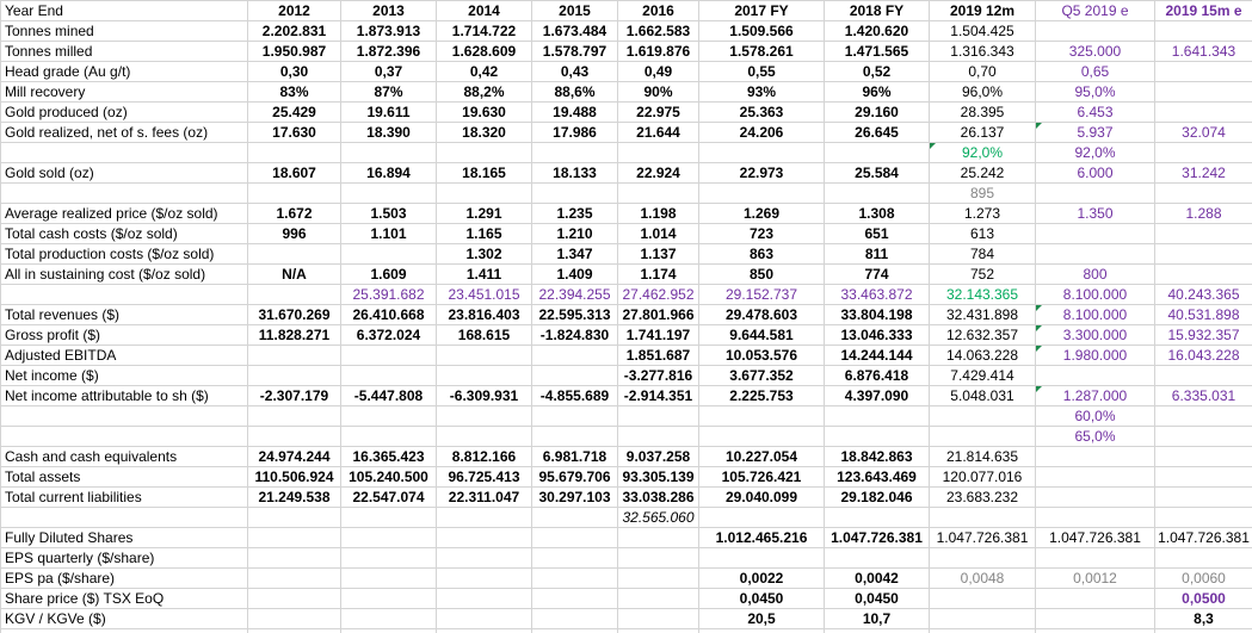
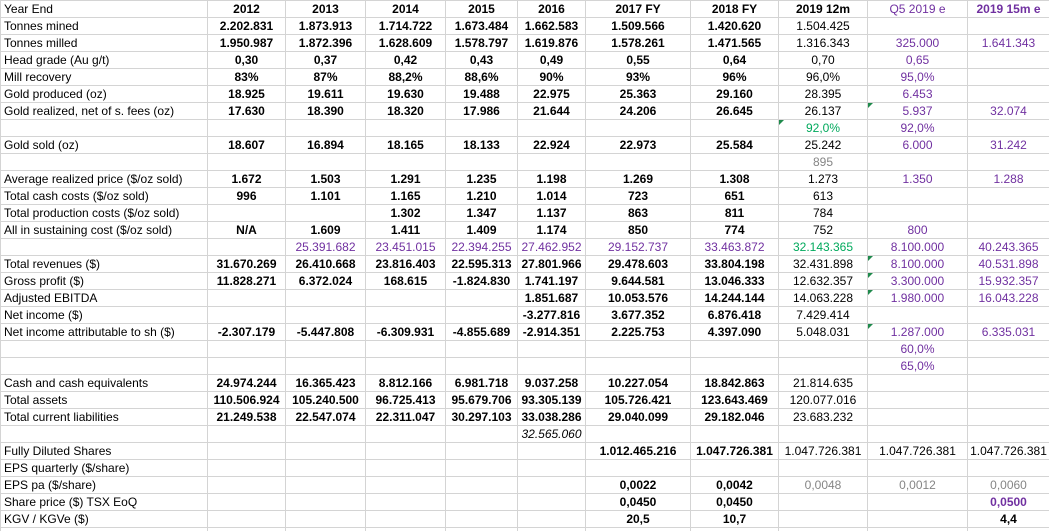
  Year End	2012	2013	2014	2015	2016	2017 FY	2018 FY	2019 12m	Q5 2019 e	2019 15m e
  Tonnes mined	2.202.831	1.873.913	1.714.722	1.673.484	1.662.583	1.509.566	1.420.620	1.504.425
  Tonnes milled	1.950.987	1.872.396	1.628.609	1.578.797	1.619.876	1.578.261	1.471.565	1.316.343	325.000	1.641.343
- Head grade (Au g/t)	0,30	0,37	0,42	0,43	0,49	0,55	0,52	0,70	0,65
+ Head grade (Au g/t)	0,30	0,37	0,42	0,43	0,49	0,55	0,64	0,70	0,65
  Mill recovery	83%	87%	88,2%	88,6%	90%	93%	96%	96,0%	95,0%
- Gold produced (oz)	25.429	19.611	19.630	19.488	22.975	25.363	29.160	28.395	6.453
+ Gold produced (oz)	18.925	19.611	19.630	19.488	22.975	25.363	29.160	28.395	6.453
  Gold realized, net of s. fees (oz)	17.630	18.390	18.320	17.986	21.644	24.206	26.645	26.137	5.937	32.074
  								92,0%	92,0%
  Gold sold (oz)	18.607	16.894	18.165	18.133	22.924	22.973	25.584	25.242	6.000	31.242
  								895
  Average realized price ($/oz sold)	1.672	1.503	1.291	1.235	1.198	1.269	1.308	1.273	1.350	1.288
  Total cash costs ($/oz sold)	996	1.101	1.165	1.210	1.014	723	651	613
  Total production costs ($/oz sold)			1.302	1.347	1.137	863	811	784
  All in sustaining cost ($/oz sold)	N/A	1.609	1.411	1.409	1.174	850	774	752	800
  		25.391.682	23.451.015	22.394.255	27.462.952	29.152.737	33.463.872	32.143.365	8.100.000	40.243.365
  Total revenues ($)	31.670.269	26.410.668	23.816.403	22.595.313	27.801.966	29.478.603	33.804.198	32.431.898	8.100.000	40.531.898
  Gross profit ($)	11.828.271	6.372.024	168.615	-1.824.830	1.741.197	9.644.581	13.046.333	12.632.357	3.300.000	15.932.357
  Adjusted EBITDA					1.851.687	10.053.576	14.244.144	14.063.228	1.980.000	16.043.228
  Net income ($)					-3.277.816	3.677.352	6.876.418	7.429.414
  Net income attributable to sh ($)	-2.307.179	-5.447.808	-6.309.931	-4.855.689	-2.914.351	2.225.753	4.397.090	5.048.031	1.287.000	6.335.031
  									60,0%
  									65,0%
  Cash and cash equivalents	24.974.244	16.365.423	8.812.166	6.981.718	9.037.258	10.227.054	18.842.863	21.814.635
  Total assets	110.506.924	105.240.500	96.725.413	95.679.706	93.305.139	105.726.421	123.643.469	120.077.016
  Total current liabilities	21.249.538	22.547.074	22.311.047	30.297.103	33.038.286	29.040.099	29.182.046	23.683.232
  					32.565.060
  Fully Diluted Shares						1.012.465.216	1.047.726.381	1.047.726.381	1.047.726.381	1.047.726.381
  EPS quarterly ($/share)
  EPS pa ($/share)						0,0022	0,0042	0,0048	0,0012	0,0060
  Share price ($) TSX EoQ						0,0450	0,0450			0,0500
- KGV / KGVe ($)						20,5	10,7			8,3
+ KGV / KGVe ($)						20,5	10,7			4,4
